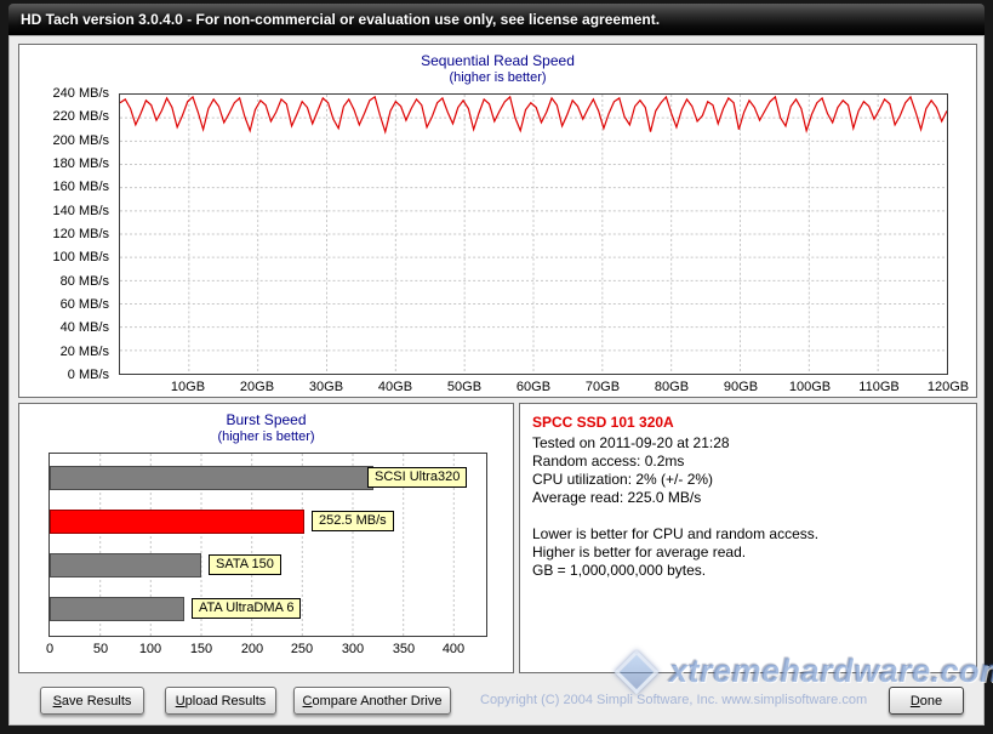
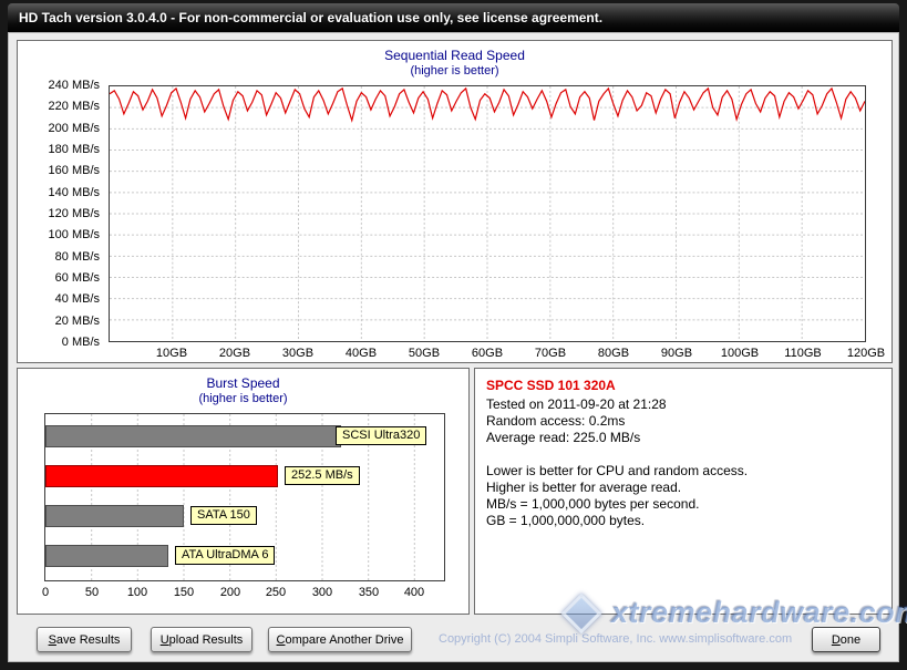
  HD Tach version 3.0.4.0 - For non-commercial or evaluation use only, see license agreement.
  Sequential Read Speed
  (higher is better)
  240 MB/s
  220 MB/s
  200 MB/s
  180 MB/s
  160 MB/s
  140 MB/s
  120 MB/s
  100 MB/s
  80 MB/s
  60 MB/s
  40 MB/s
  20 MB/s
  0 MB/s
  10GB
  20GB
  30GB
  40GB
  50GB
  60GB
  70GB
  80GB
  90GB
  100GB
  110GB
  120GB
  Burst Speed
  (higher is better)
  SCSI Ultra320
  252.5 MB/s
  SATA 150
  ATA UltraDMA 6
  0
  50
  100
  150
  200
  250
  300
  350
  400
  SPCC SSD 101 320A
  Tested on 2011-09-20 at 21:28
  Random access: 0.2ms
- CPU utilization: 2% (+/- 2%)
  Average read: 225.0 MB/s
  Lower is better for CPU and random access.
  Higher is better for average read.
+ MB/s = 1,000,000 bytes per second.
  GB = 1,000,000,000 bytes.
  Save Results
  Upload Results
  Compare Another Drive
  Done
  Copyright (C) 2004 Simpli Software, Inc. www.simplisoftware.com
  xtremehardware.co
